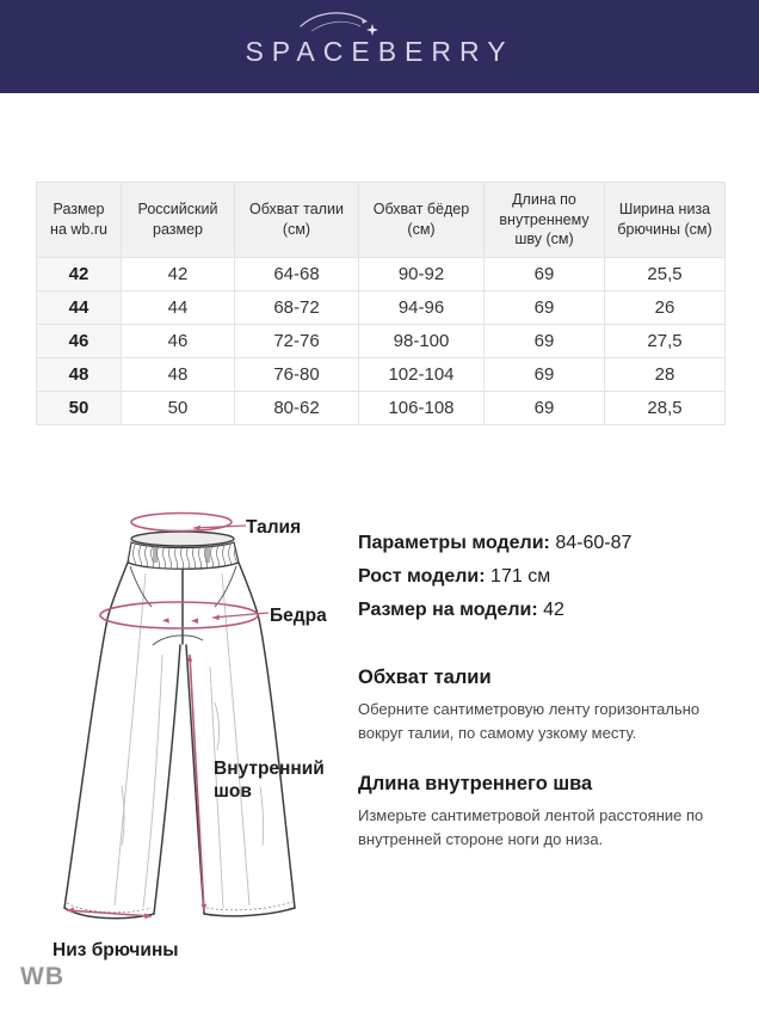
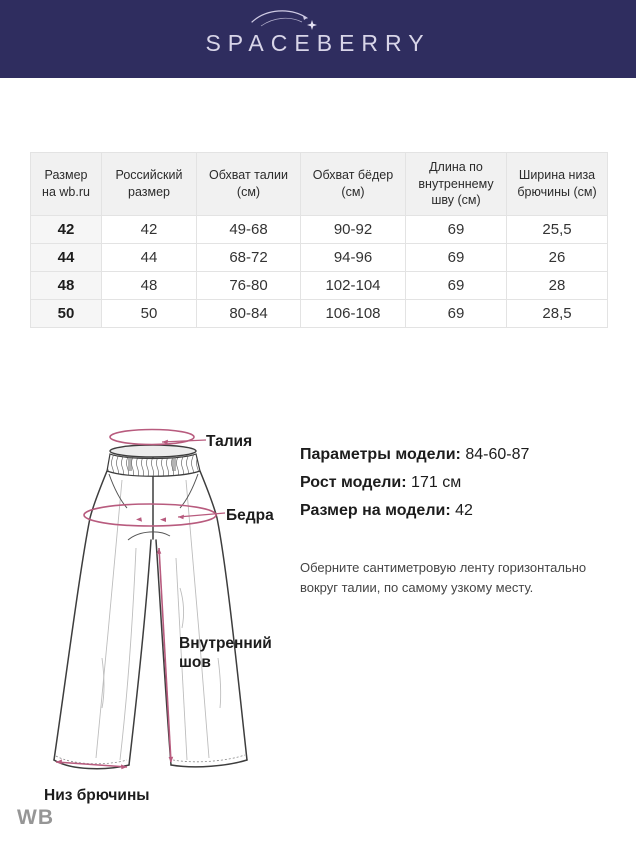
  SPACEBERRY
  Размер на wb.ru	Российский размер	Обхват талии (см)	Обхват бёдер (см)	Длина по внутреннему шву (см)	Ширина низа брючины (см)
- 42	42	64-68	90-92	69	25,5
+ 42	42	49-68	90-92	69	25,5
  44	44	68-72	94-96	69	26
- 46	46	72-76	98-100	69	27,5
  48	48	76-80	102-104	69	28
- 50	50	80-62	106-108	69	28,5
+ 50	50	80-84	106-108	69	28,5
  Талия
  Бедра
  Внутренний шов
  Низ брючины
  WB
  Параметры модели: 84-60-87
  Рост модели: 171 см
  Размер на модели: 42
- Обхват талии
  Оберните сантиметровую ленту горизонтально вокруг талии, по самому узкому месту.
- Длина внутреннего шва
- Измерьте сантиметровой лентой расстояние по внутренней стороне ноги до низа.
